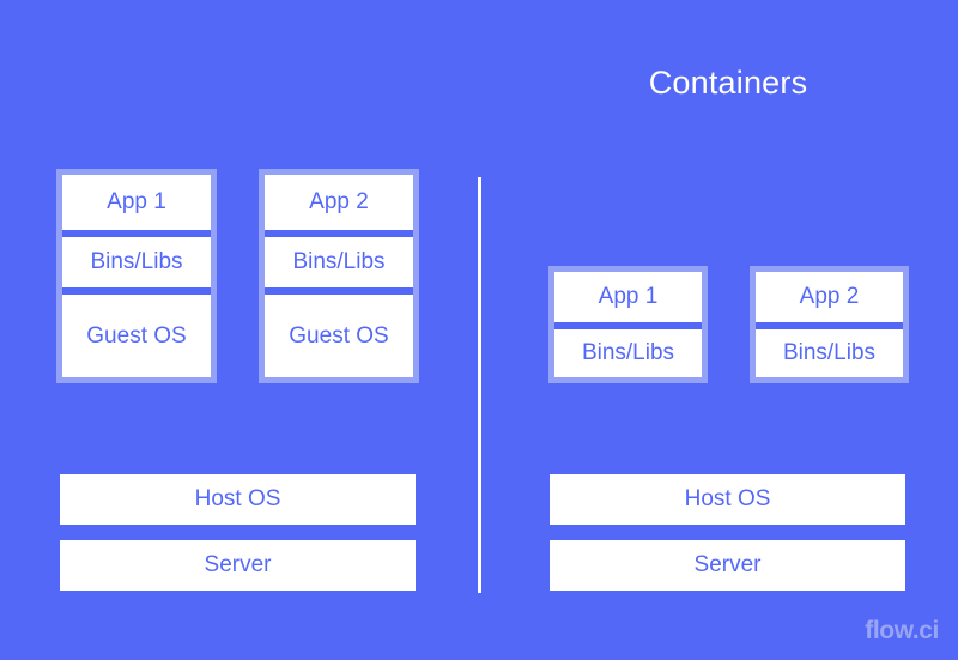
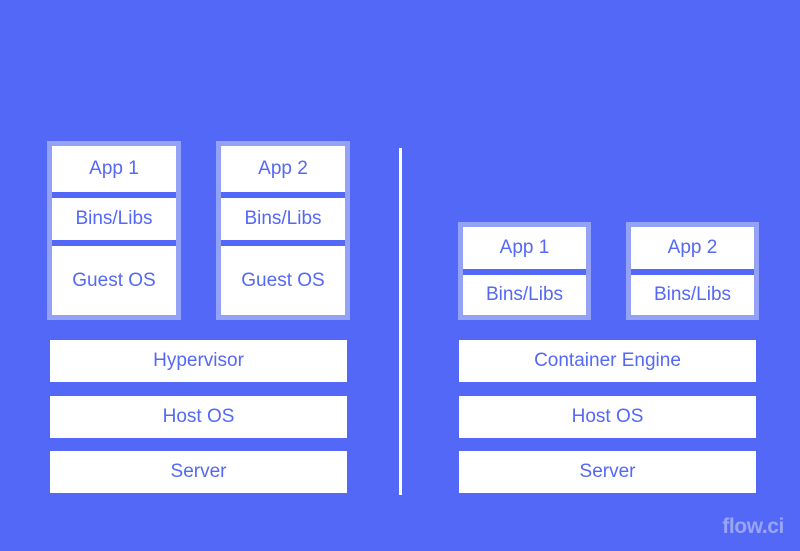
- Containers
  App 1
  Bins/Libs
  Guest OS
  App 2
  Bins/Libs
  Guest OS
+ Hypervisor
  Host OS
  Server
  App 1
  Bins/Libs
  App 2
  Bins/Libs
+ Container Engine
  Host OS
  Server
  flow.ci
